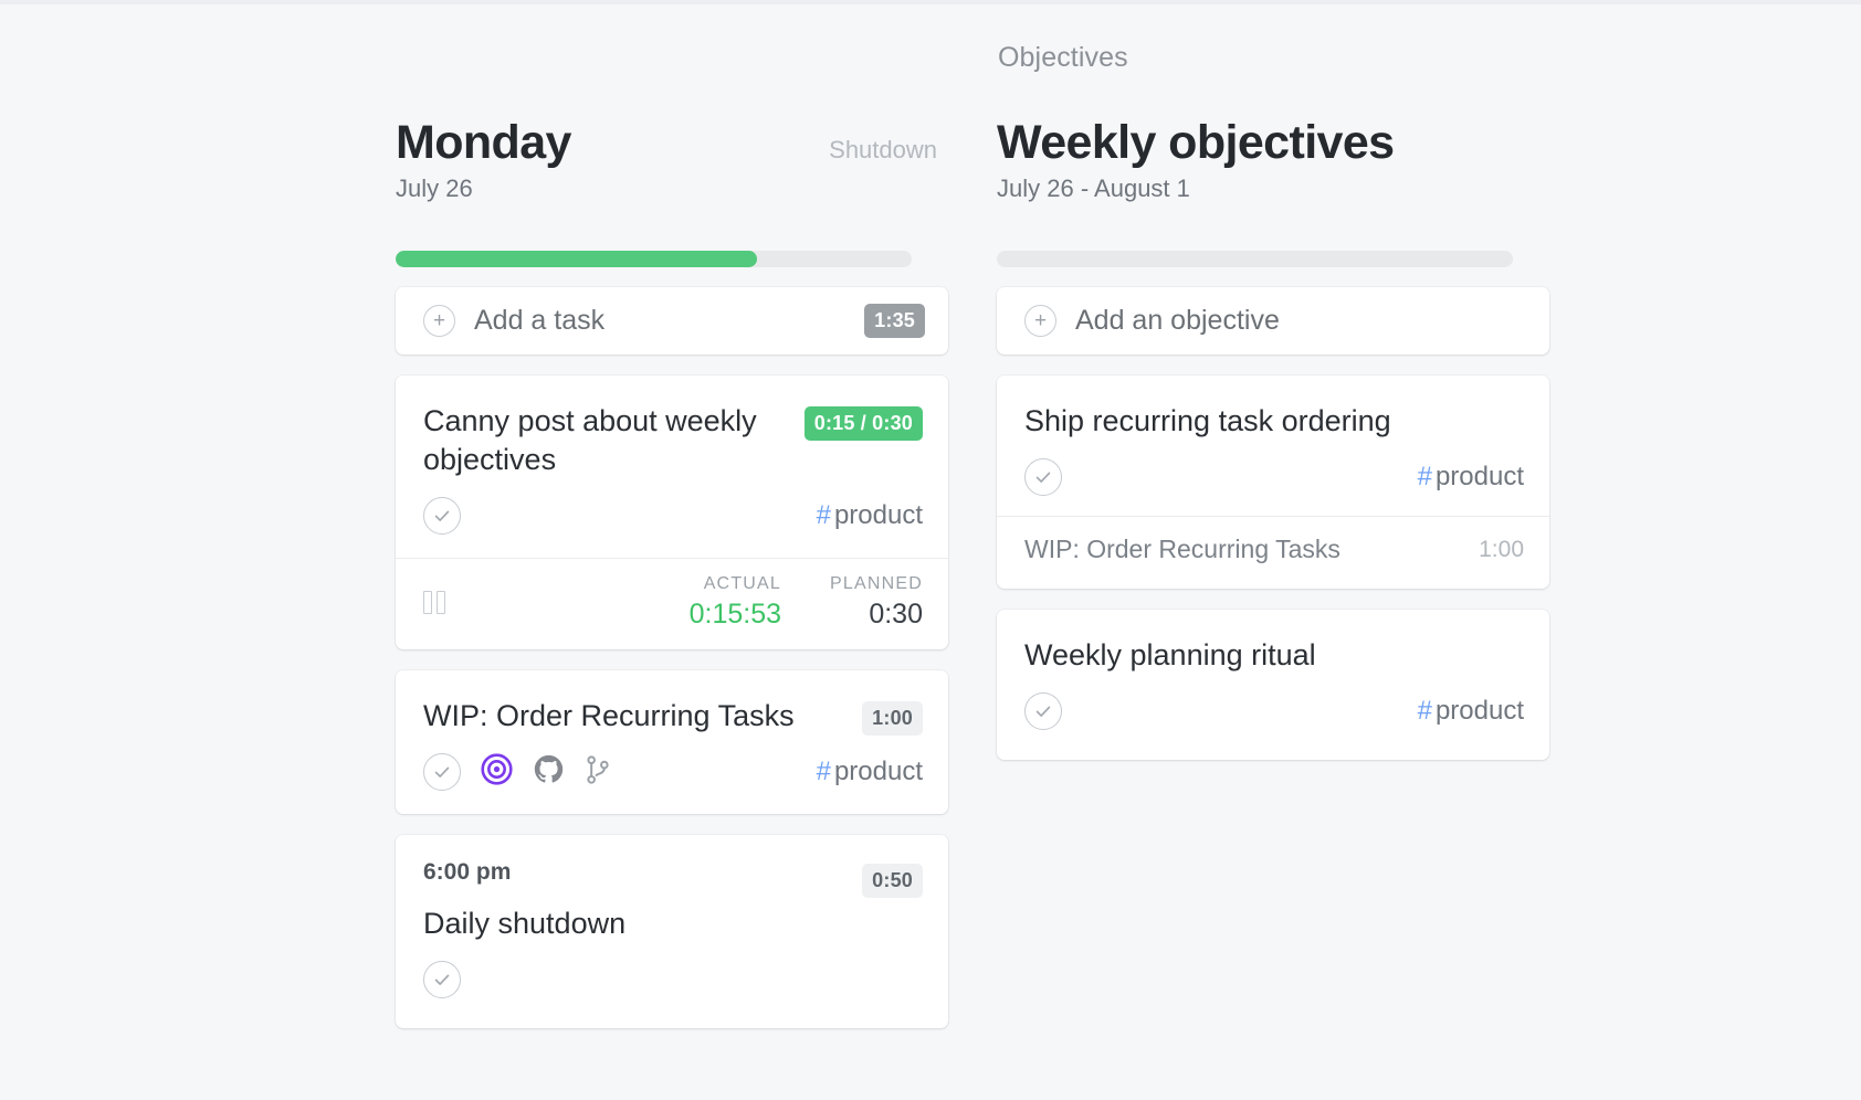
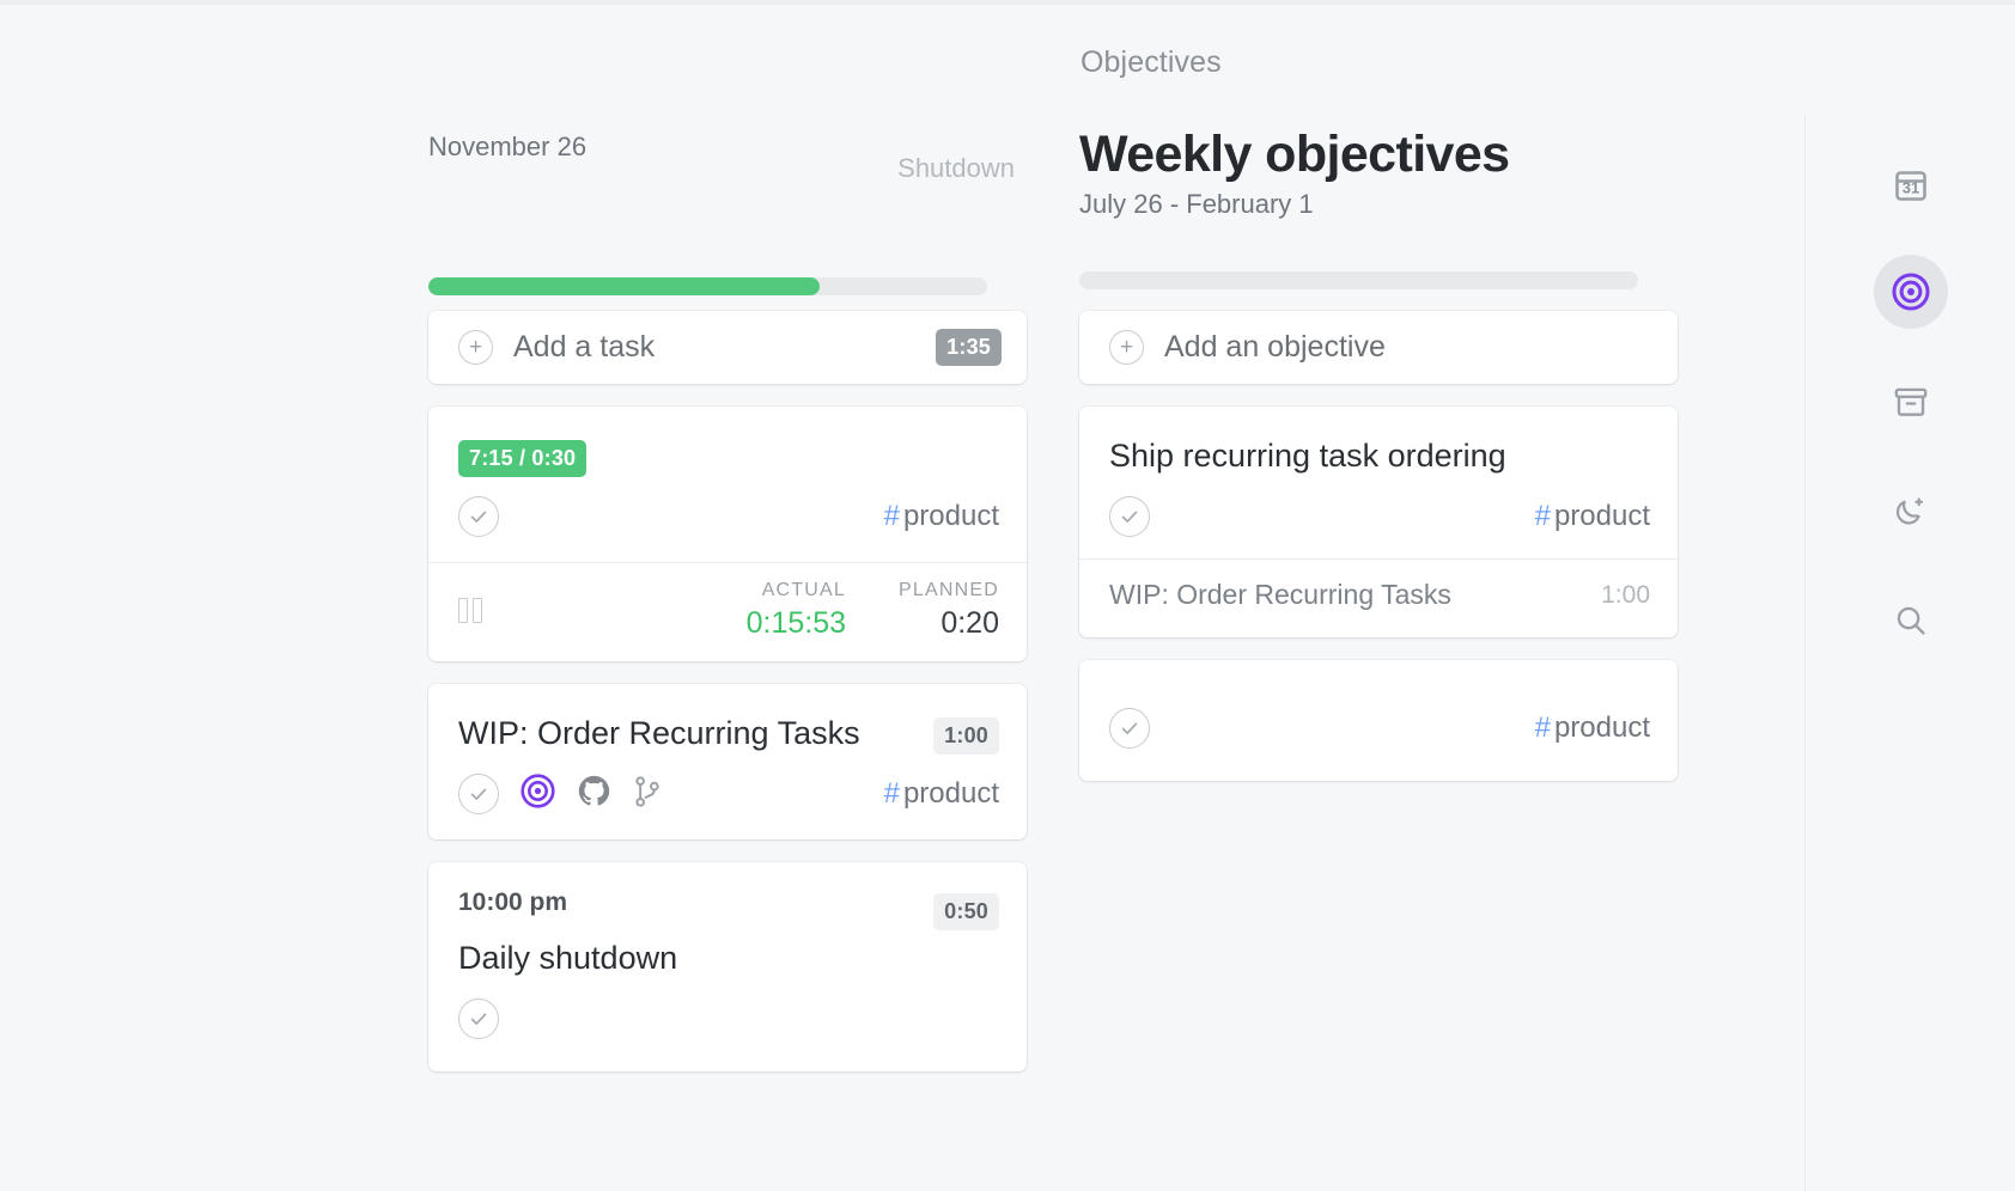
  Objectives
- Monday
- July 26
+ November 26
  Shutdown
  +
  Add a task
  1:35
- Canny post about weekly objectives
- 0:15 / 0:30
+ 7:15 / 0:30
  #
  product
  ACTUAL
  0:15:53
  PLANNED
- 0:30
+ 0:20
  WIP: Order Recurring Tasks
  1:00
  #
  product
- 6:00 pm
+ 10:00 pm
  0:50
  Daily shutdown
  Weekly objectives
- July 26 - August 1
+ July 26 - February 1
  +
  Add an objective
  Ship recurring task ordering
  #
  product
  WIP: Order Recurring Tasks
  1:00
- Weekly planning ritual
  #
  product
+ 31
